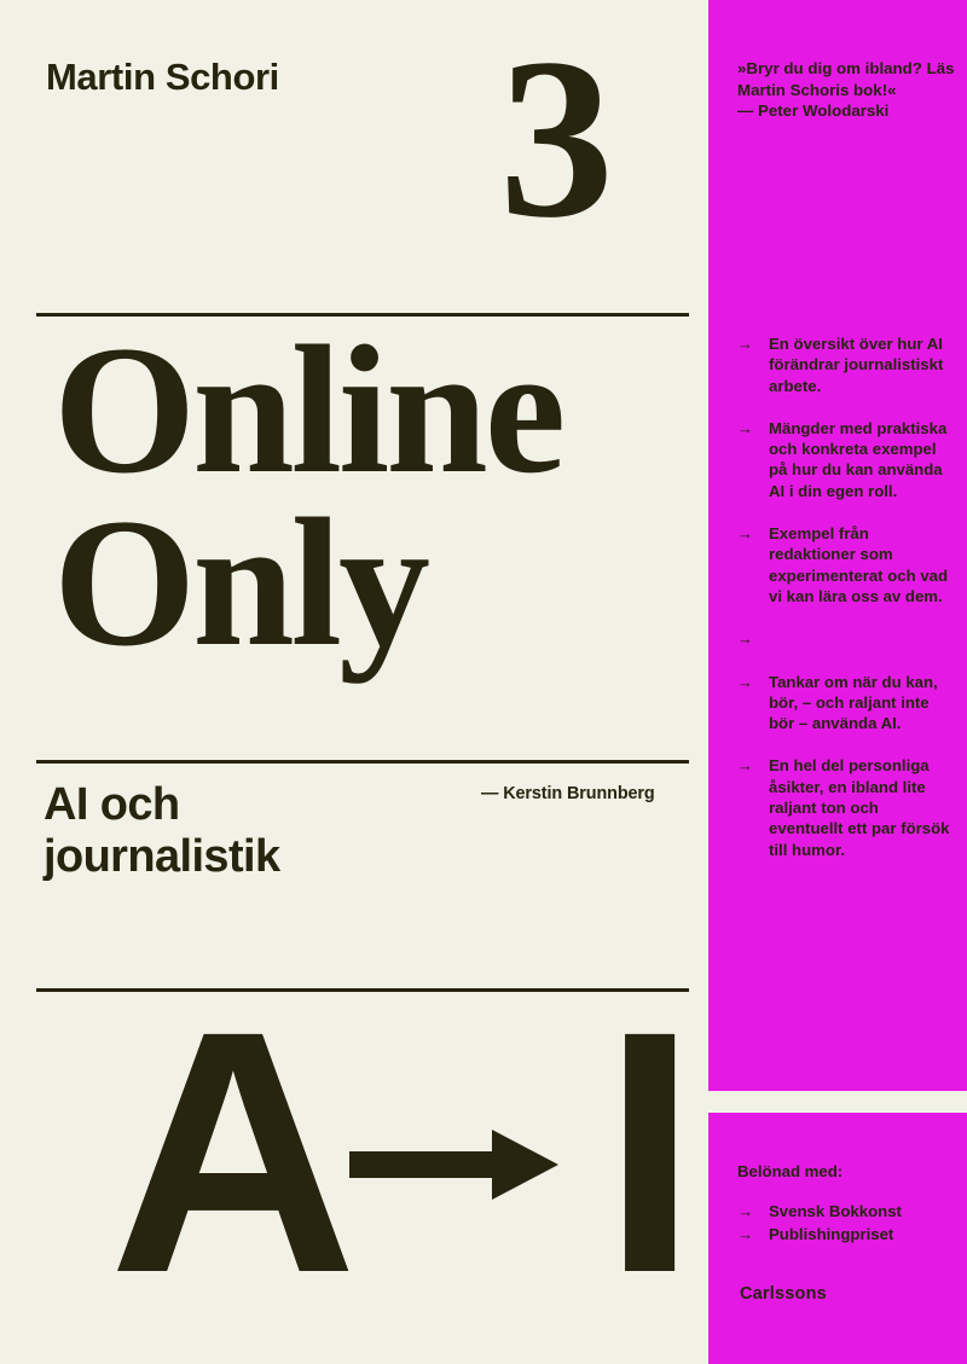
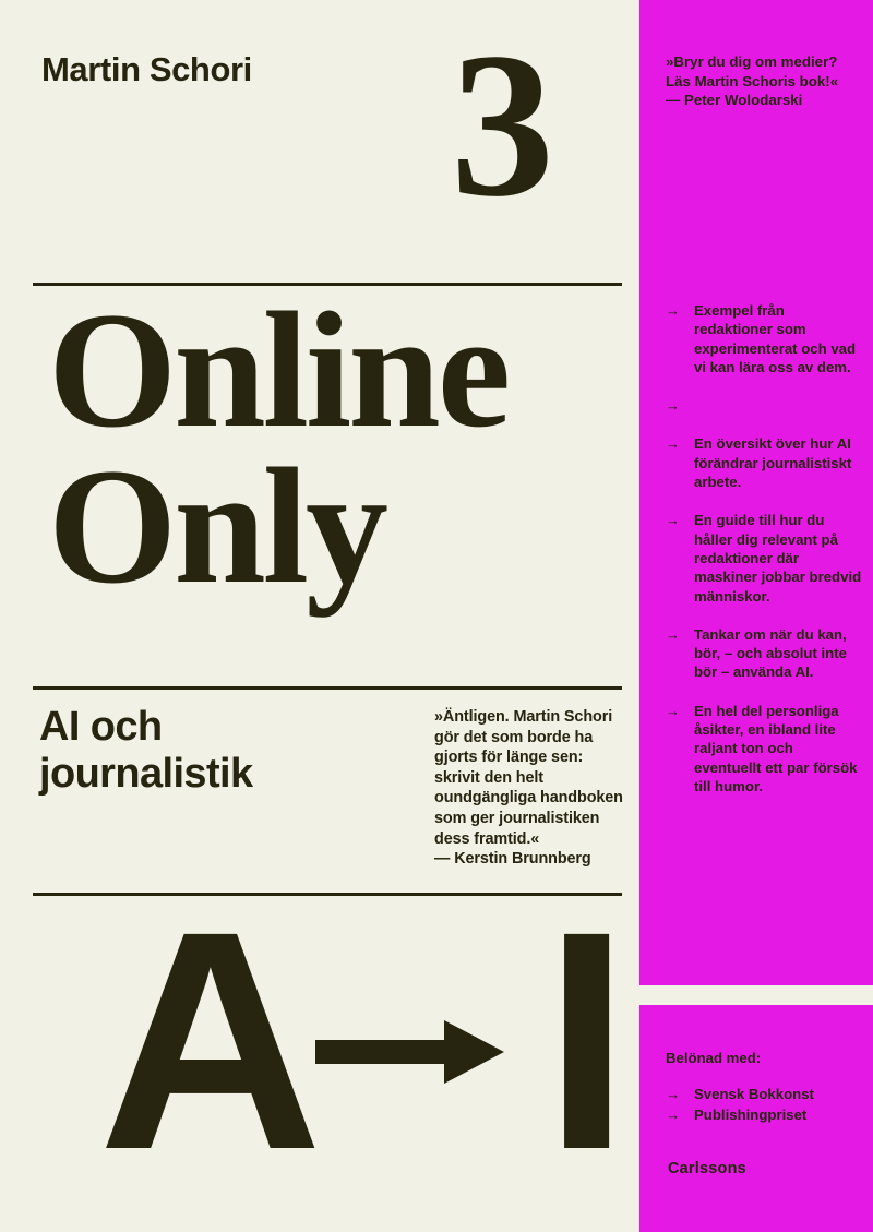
  Martin Schori
  3
  Online
  Only
  AI och
  journalistik
+ »Äntligen. Martin Schori gör det som borde ha gjorts för länge sen: skrivit den helt oundgängliga handboken som ger journalistiken dess framtid.«
  — Kerstin Brunnberg
  A
  I
- »Bryr du dig om ibland? Läs Martin Schoris bok!«
+ »Bryr du dig om medier? Läs Martin Schoris bok!«
  — Peter Wolodarski
  →
- En översikt över hur AI förändrar journalistiskt arbete.
+ Exempel från redaktioner som experimenterat och vad vi kan lära oss av dem.
  →
- Mängder med praktiska och konkreta exempel på hur du kan använda AI i din egen roll.
  →
- Exempel från redaktioner som experimenterat och vad vi kan lära oss av dem.
+ En översikt över hur AI förändrar journalistiskt arbete.
  →
+ En guide till hur du håller dig relevant på redaktioner där maskiner jobbar bredvid människor.
  →
- Tankar om när du kan, bör, – och raljant inte bör – använda AI.
+ Tankar om när du kan, bör, – och absolut inte bör – använda AI.
  →
  En hel del personliga åsikter, en ibland lite raljant ton och eventuellt ett par försök till humor.
  Belönad med:
  →
  Svensk Bokkonst
  →
  Publishingpriset
  Carlssons
